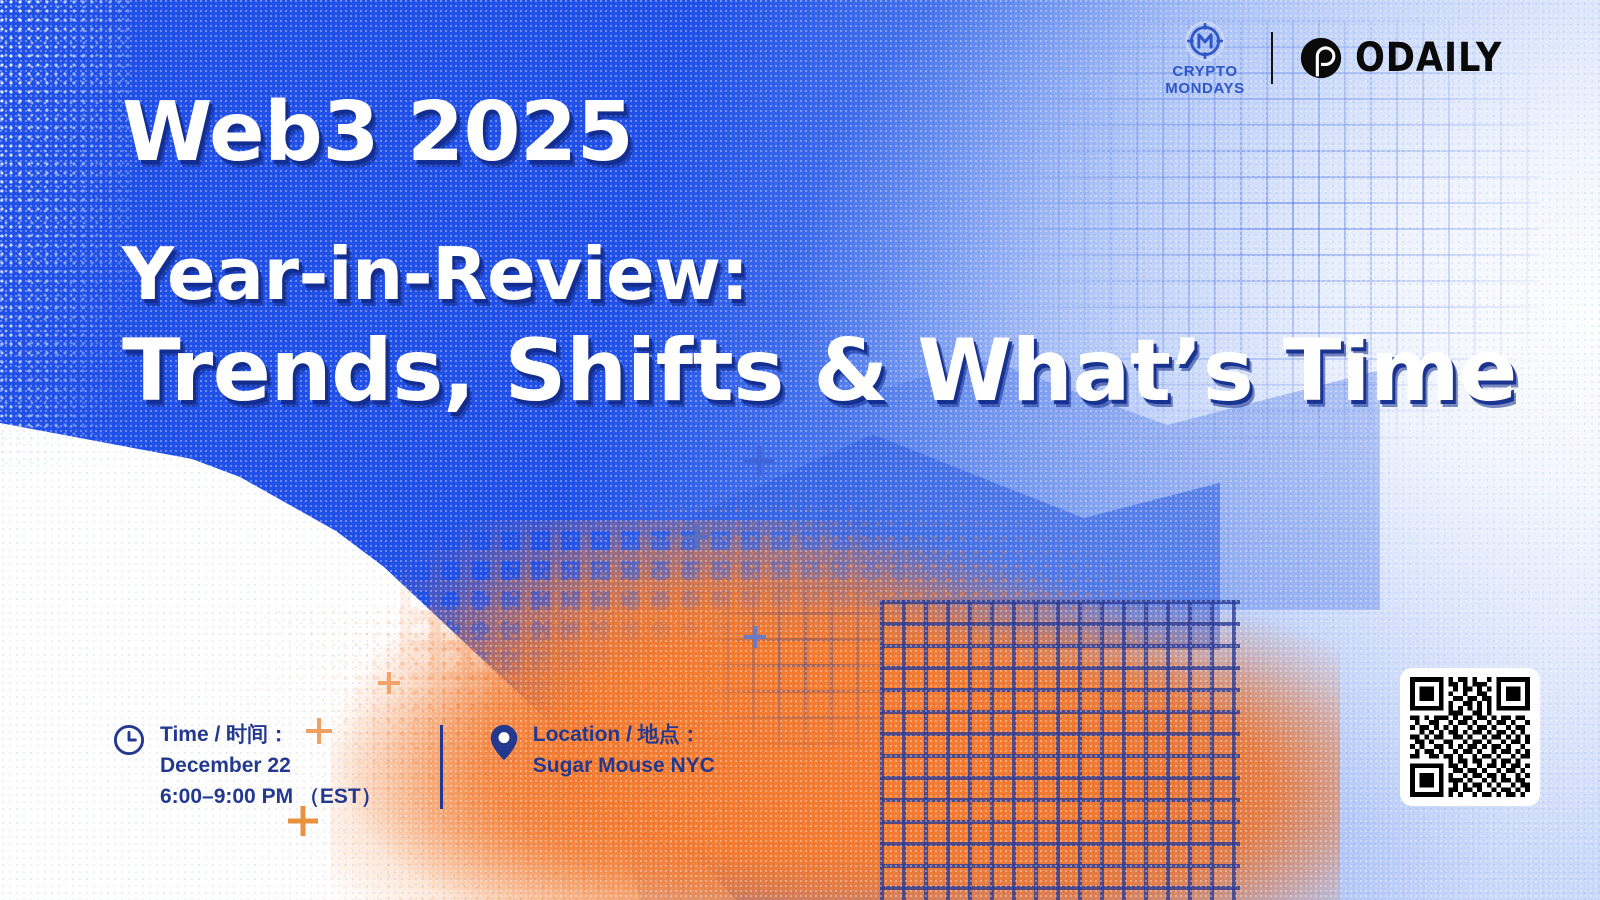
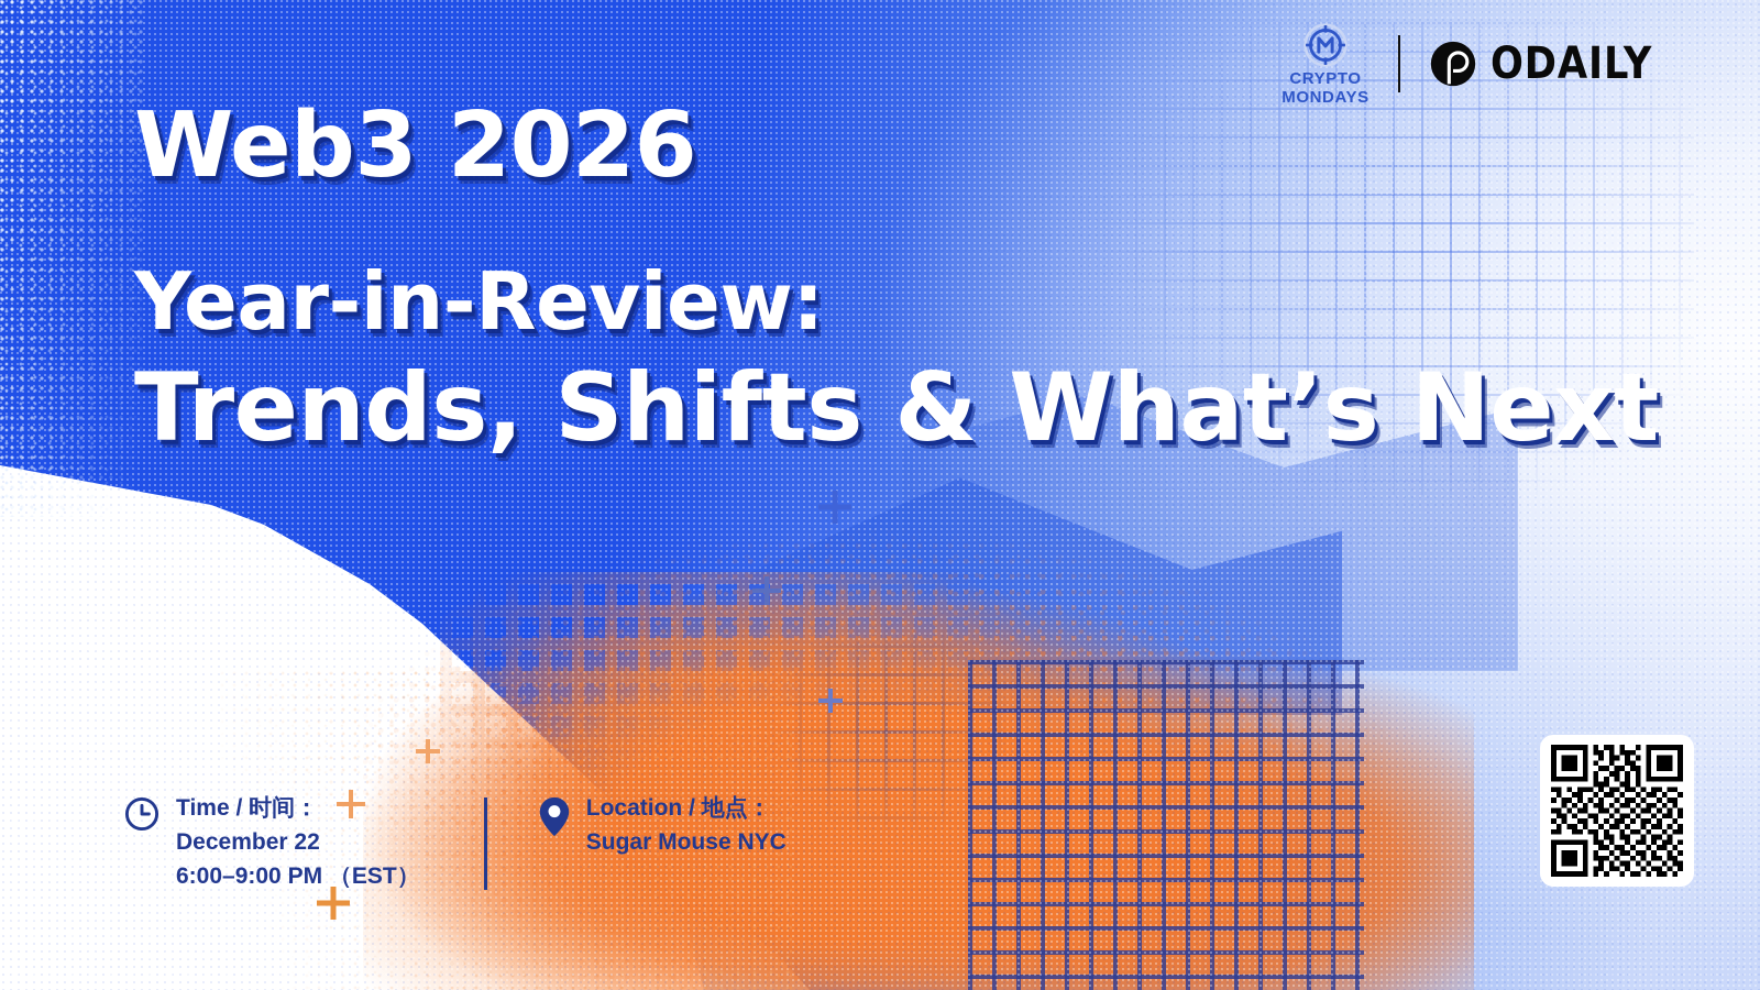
- Web3 2025
+ Web3 2026
  Year-in-Review:
- Trends, Shifts & What’s Time
+ Trends, Shifts & What’s Next
  CRYPTO
  MONDAYS
  ODAILY
  Time / 时间：
  December 22
  6:00–9:00 PM （EST）
  Location / 地点：
  Sugar Mouse NYC
